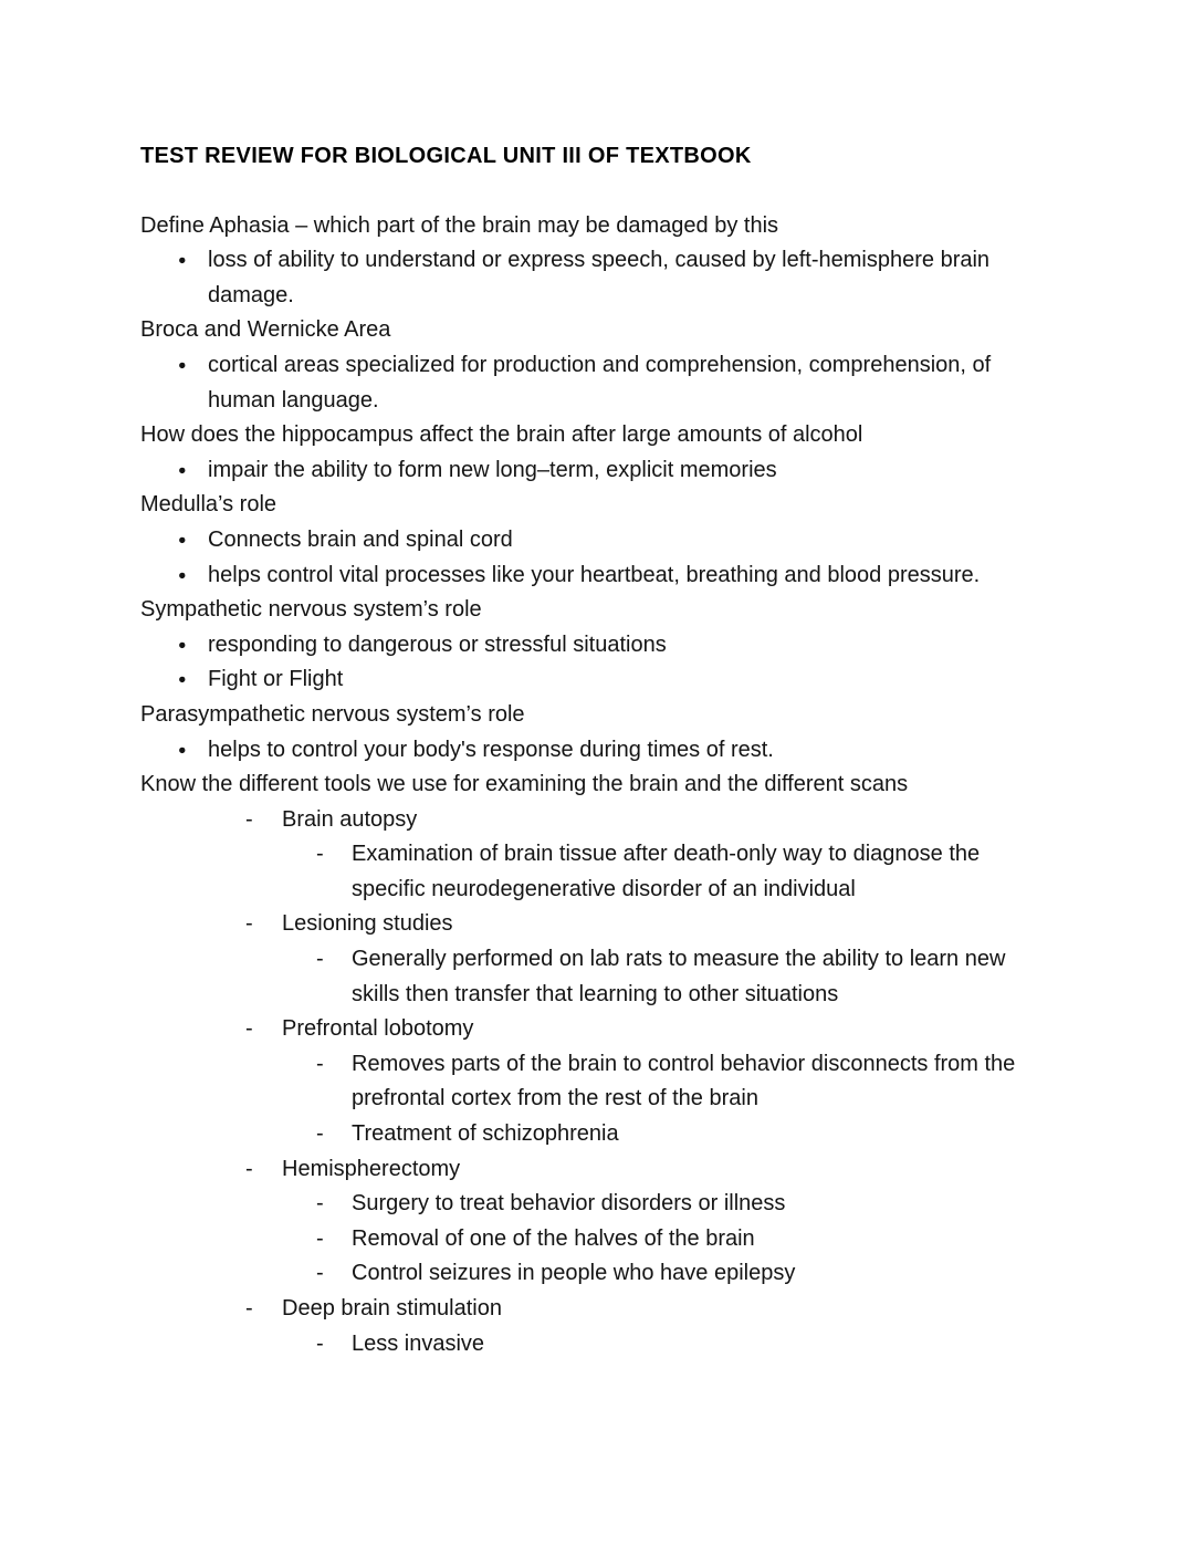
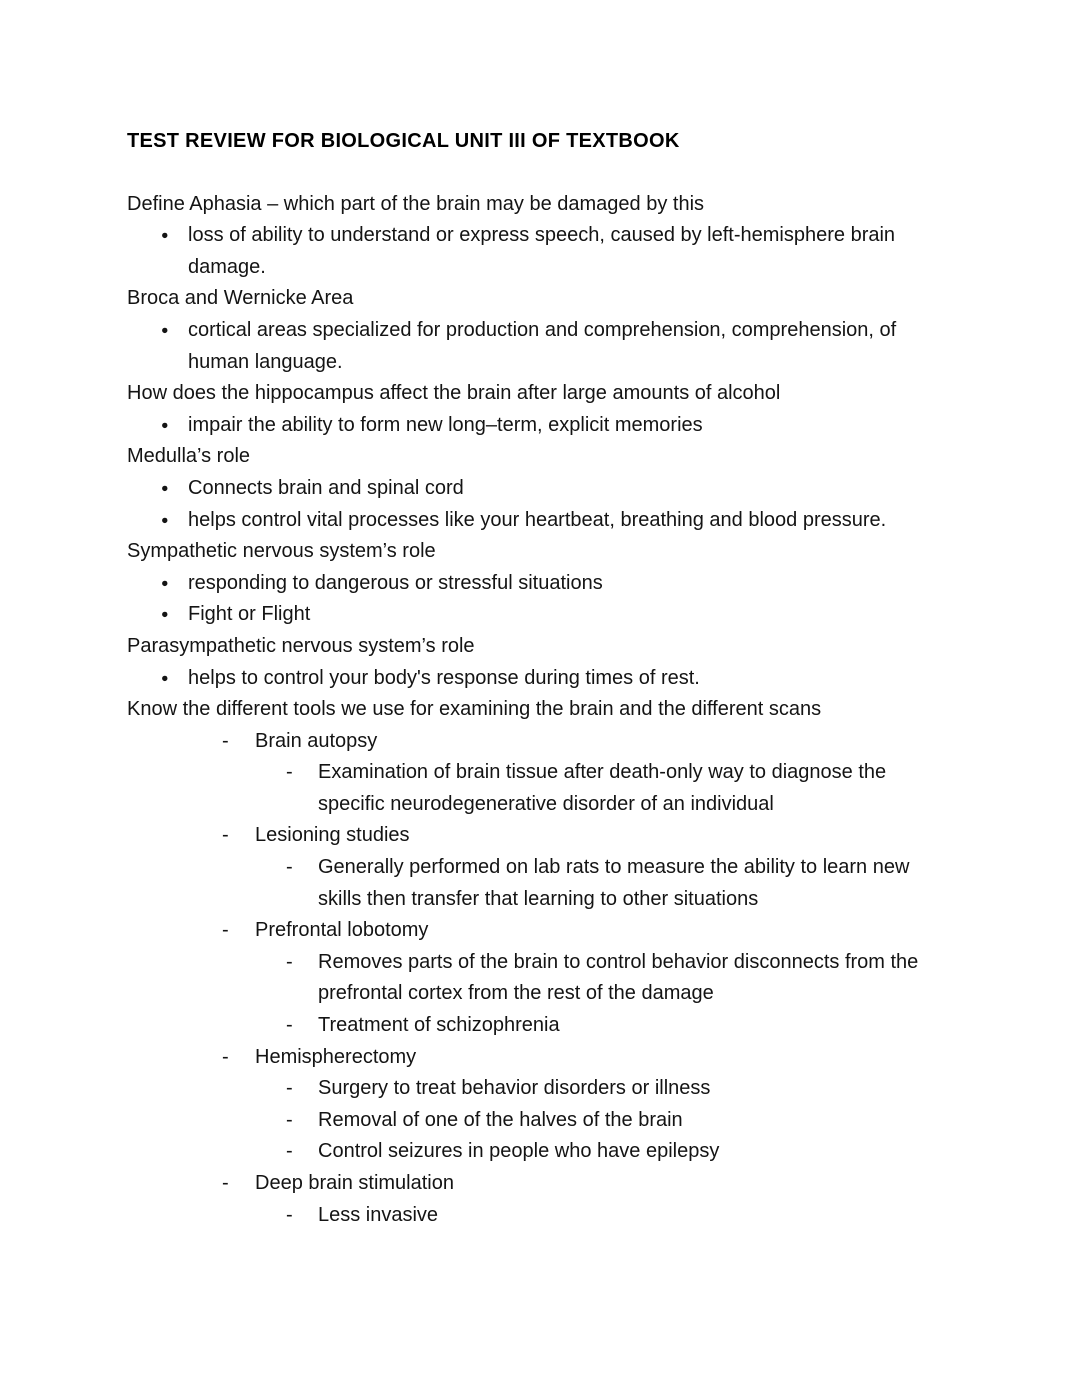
  TEST REVIEW FOR BIOLOGICAL UNIT III OF TEXTBOOK
  Define Aphasia – which part of the brain may be damaged by this
  ●
  loss of ability to understand or express speech, caused by left-hemisphere brain damage.
  Broca and Wernicke Area
  ●
  cortical areas specialized for production and comprehension, comprehension, of human language.
  How does the hippocampus affect the brain after large amounts of alcohol
  ●
  impair the ability to form new long–term, explicit memories
  Medulla’s role
  ●
  Connects brain and spinal cord
  ●
  helps control vital processes like your heartbeat, breathing and blood pressure.
  Sympathetic nervous system’s role
  ●
  responding to dangerous or stressful situations
  ●
  Fight or Flight
  Parasympathetic nervous system’s role
  ●
  helps to control your body's response during times of rest.
  Know the different tools we use for examining the brain and the different scans
  -
  Brain autopsy
  -
  Examination of brain tissue after death-only way to diagnose the specific neurodegenerative disorder of an individual
  -
  Lesioning studies
  -
  Generally performed on lab rats to measure the ability to learn new skills then transfer that learning to other situations
  -
  Prefrontal lobotomy
  -
- Removes parts of the brain to control behavior disconnects from the prefrontal cortex from the rest of the brain
+ Removes parts of the brain to control behavior disconnects from the prefrontal cortex from the rest of the damage
  -
  Treatment of schizophrenia
  -
  Hemispherectomy
  -
  Surgery to treat behavior disorders or illness
  -
  Removal of one of the halves of the brain
  -
  Control seizures in people who have epilepsy
  -
  Deep brain stimulation
  -
  Less invasive
